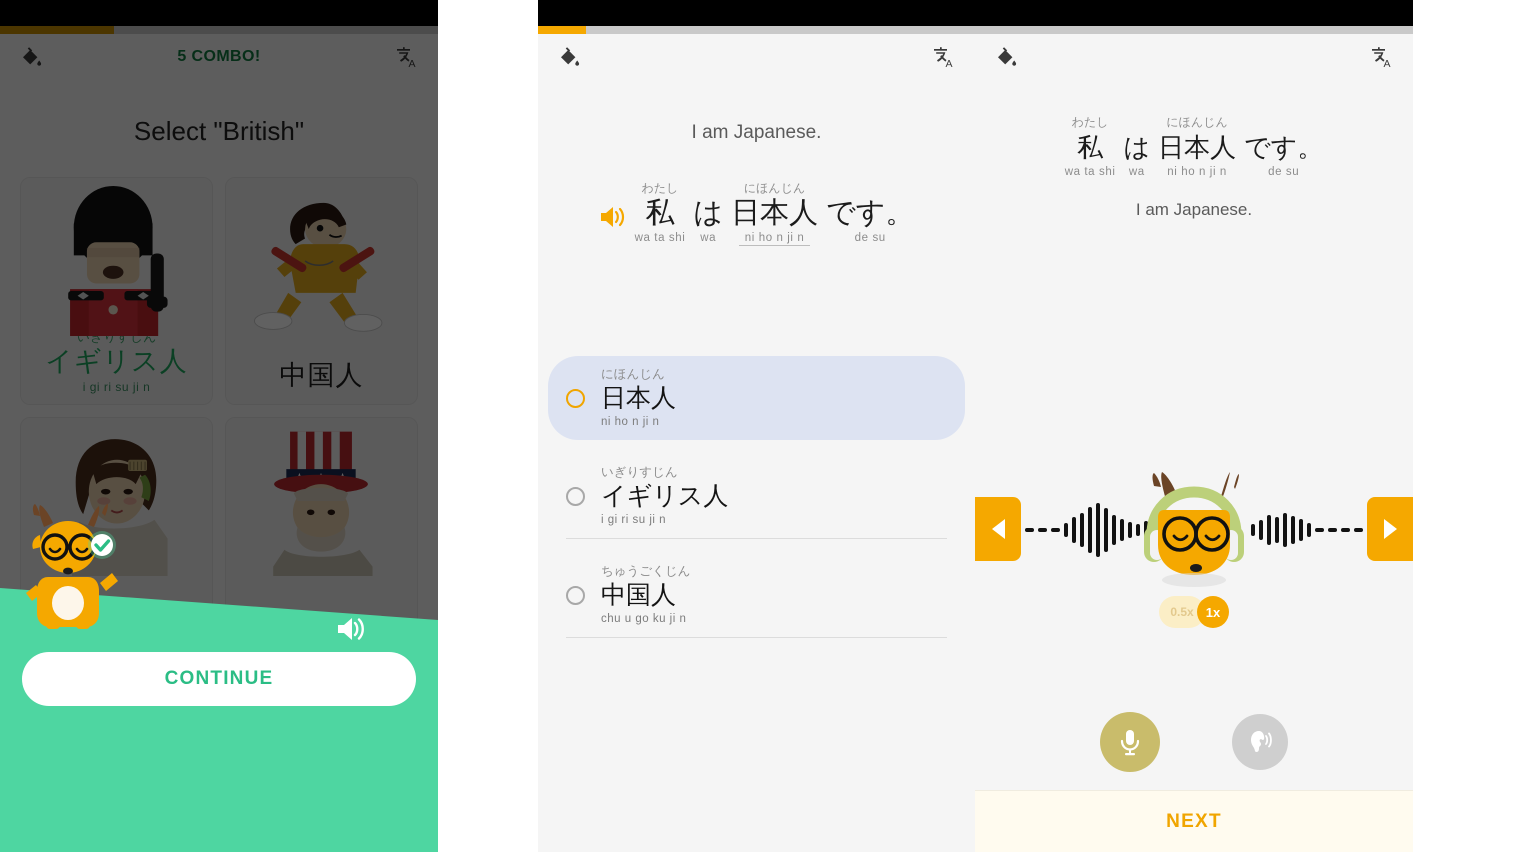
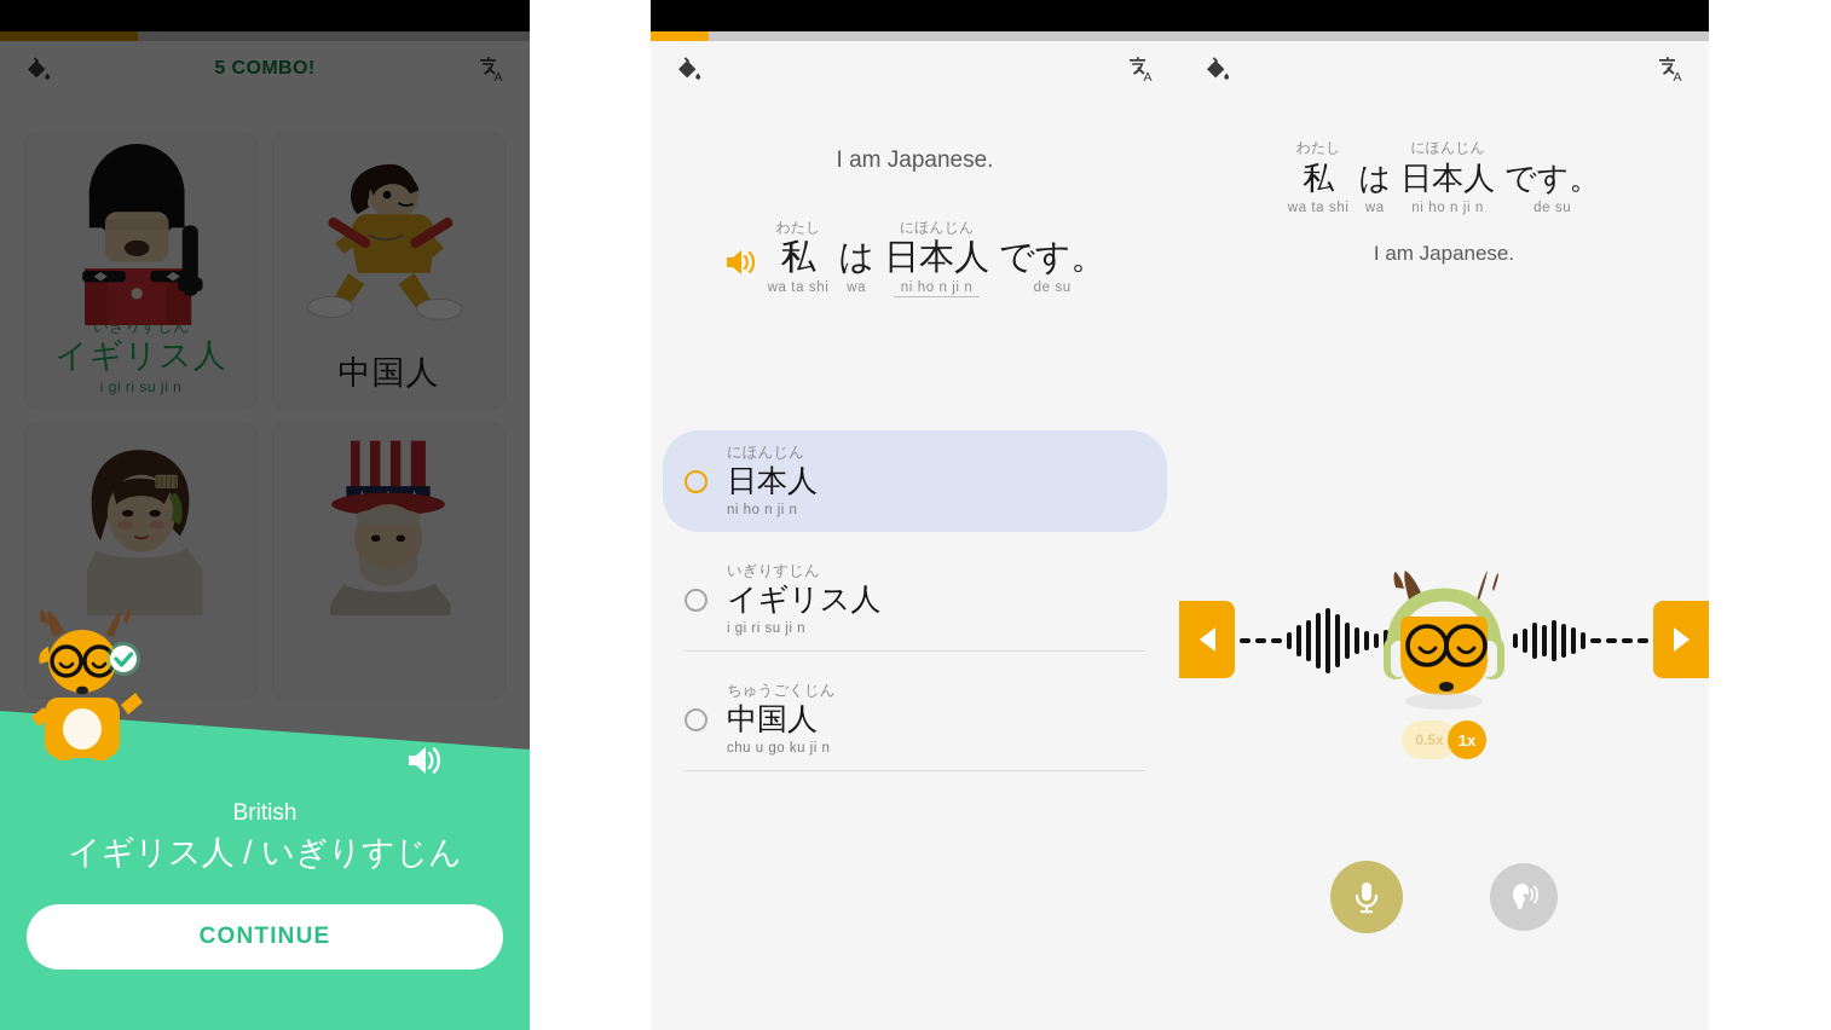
  5 COMBO!
  A
- Select "British"
  いぎりすじん
  イギリス人
  i gi ri su ji n
  中国人
+ British
+ イギリス人 / いぎりすじん
  CONTINUE
  A
  I am Japanese.
  わたし
  私
  wa ta shi
  は
  wa
  にほんじん
  日本人
  ni ho n ji n
  です。
  de su
  にほんじん
  日本人
  ni ho n ji n
  いぎりすじん
  イギリス人
  i gi ri su ji n
  ちゅうごくじん
  中国人
  chu u go ku ji n
  A
  わたし
  私
  wa ta shi
  は
  wa
  にほんじん
  日本人
  ni ho n ji n
  です。
  de su
  I am Japanese.
  0.5x
  1x
- NEXT
